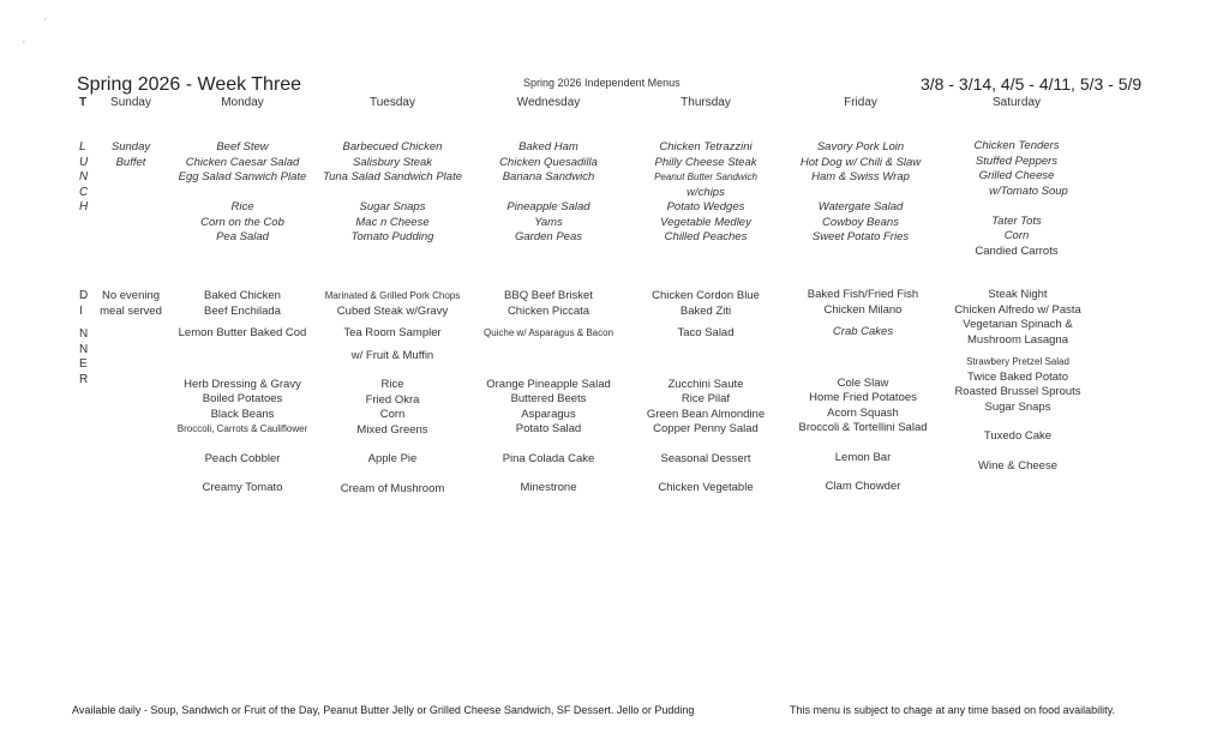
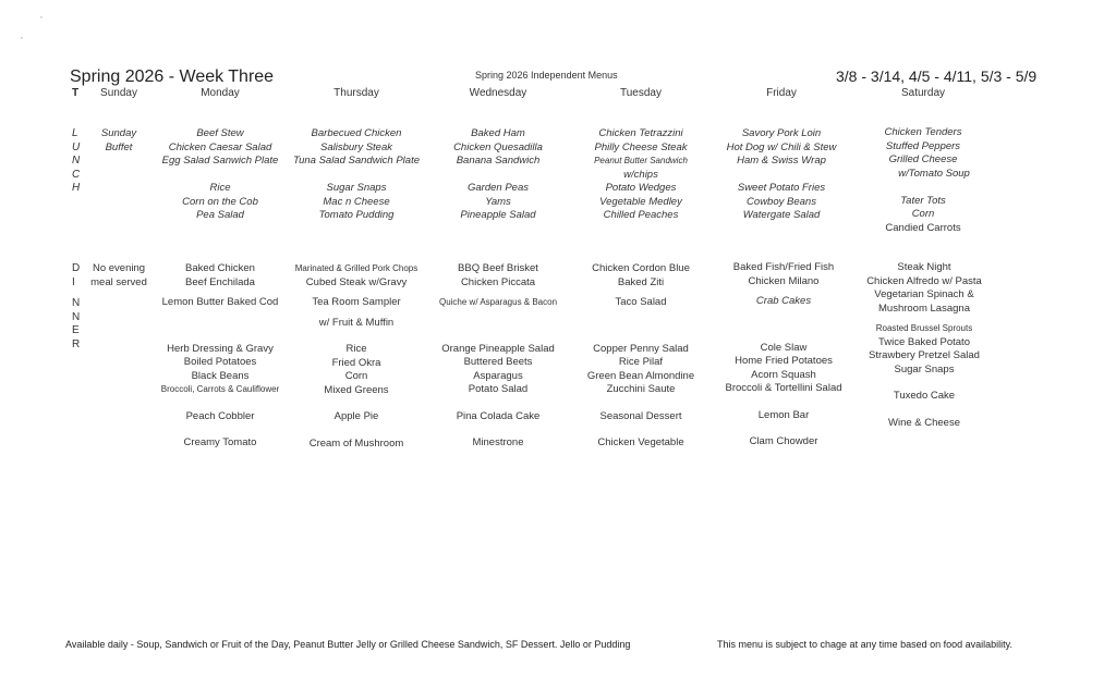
  ’
  ’
  Spring 2026 - Week Three
  Spring 2026 Independent Menus
  3/8 - 3/14, 4/5 - 4/11, 5/3 - 5/9
  T
  Sunday
  Monday
- Tuesday
+ Thursday
  Wednesday
- Thursday
+ Tuesday
  Friday
  Saturday
  L
  U
  N
  C
  H
  Sunday
  Buffet
  Beef Stew
  Chicken Caesar Salad
  Egg Salad Sanwich Plate
  Rice
  Corn on the Cob
  Pea Salad
  Barbecued Chicken
  Salisbury Steak
  Tuna Salad Sandwich Plate
  Sugar Snaps
  Mac n Cheese
  Tomato Pudding
  Baked Ham
  Chicken Quesadilla
  Banana Sandwich
- Pineapple Salad
+ Garden Peas
  Yams
- Garden Peas
+ Pineapple Salad
  Chicken Tetrazzini
  Philly Cheese Steak
  Peanut Butter Sandwich
  w/chips
  Potato Wedges
  Vegetable Medley
  Chilled Peaches
  Savory Pork Loin
- Hot Dog w/ Chili & Slaw
+ Hot Dog w/ Chili & Stew
  Ham & Swiss Wrap
- Watergate Salad
+ Sweet Potato Fries
  Cowboy Beans
- Sweet Potato Fries
+ Watergate Salad
  Chicken Tenders
  Stuffed Peppers
  Grilled Cheese
  w/Tomato Soup
  Tater Tots
  Corn
  Candied Carrots
  D
  I
  N
  N
  E
  R
  No evening
  meal served
  Baked Chicken
  Beef Enchilada
  Lemon Butter Baked Cod
  Herb Dressing & Gravy
  Boiled Potatoes
  Black Beans
  Broccoli, Carrots & Cauliflower
  Peach Cobbler
  Creamy Tomato
  Marinated & Grilled Pork Chops
  Cubed Steak w/Gravy
  Tea Room Sampler
  w/ Fruit & Muffin
  Rice
  Fried Okra
  Corn
  Mixed Greens
  Apple Pie
  Cream of Mushroom
  BBQ Beef Brisket
  Chicken Piccata
  Quiche w/ Asparagus & Bacon
  Orange Pineapple Salad
  Buttered Beets
  Asparagus
  Potato Salad
  Pina Colada Cake
  Minestrone
  Chicken Cordon Blue
  Baked Ziti
  Taco Salad
- Zucchini Saute
+ Copper Penny Salad
  Rice Pilaf
  Green Bean Almondine
- Copper Penny Salad
+ Zucchini Saute
  Seasonal Dessert
  Chicken Vegetable
  Baked Fish/Fried Fish
  Chicken Milano
  Crab Cakes
  Cole Slaw
  Home Fried Potatoes
  Acorn Squash
  Broccoli & Tortellini Salad
  Lemon Bar
  Clam Chowder
  Steak Night
  Chicken Alfredo w/ Pasta
  Vegetarian Spinach &
  Mushroom Lasagna
- Strawbery Pretzel Salad
+ Roasted Brussel Sprouts
  Twice Baked Potato
- Roasted Brussel Sprouts
+ Strawbery Pretzel Salad
  Sugar Snaps
  Tuxedo Cake
  Wine & Cheese
  Available daily - Soup, Sandwich or Fruit of the Day, Peanut Butter Jelly or Grilled Cheese Sandwich, SF Dessert. Jello or Pudding
  This menu is subject to chage at any time based on food availability.
